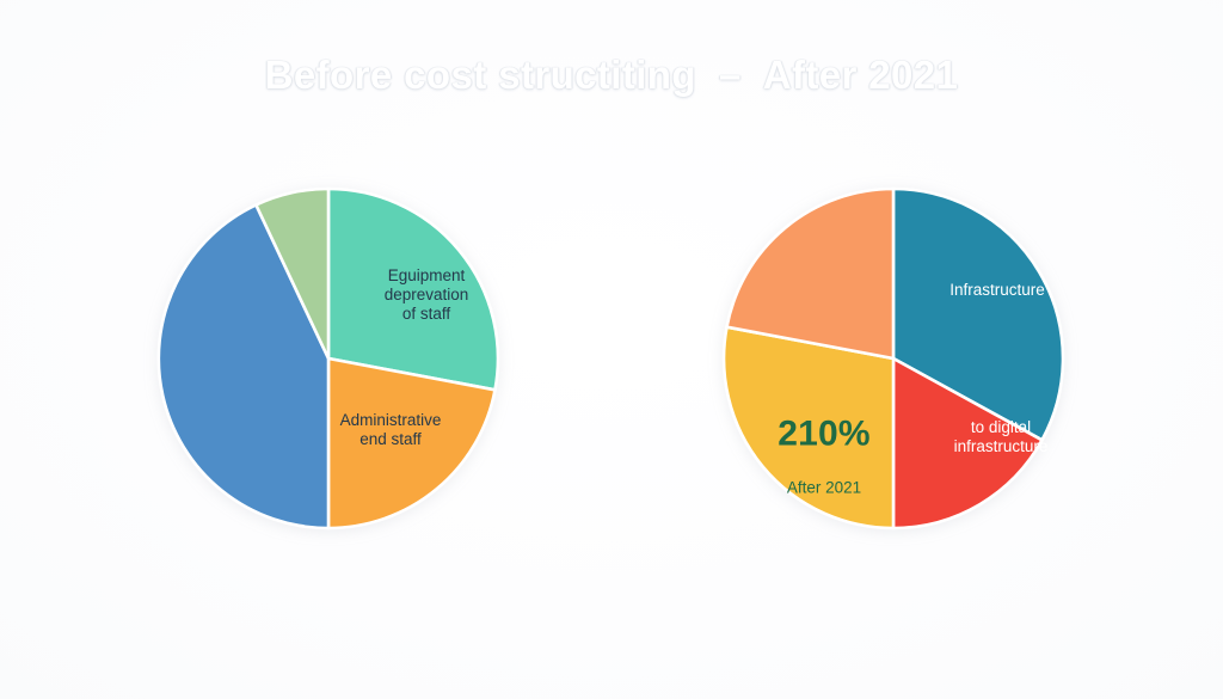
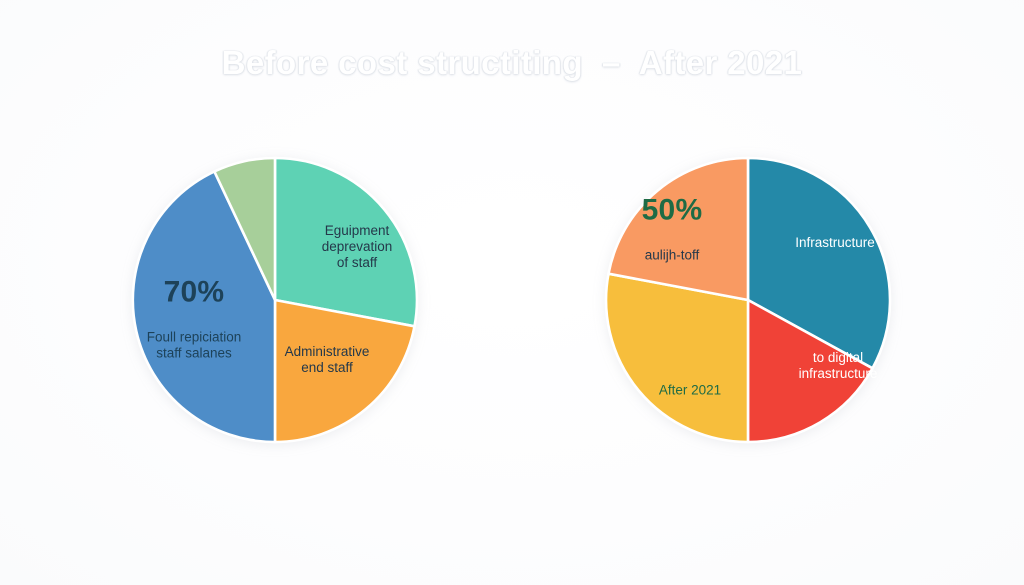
  Before cost structiting – After 2021
  Eguipment
  deprevation
  of staff
  Administrative
  end staff
+ 70%
+ Foull repiciation
+ staff salanes
  Infrastructure
  to digital
  infrastructure
- 210%
  After 2021
+ 50%
+ aulijh-toff
